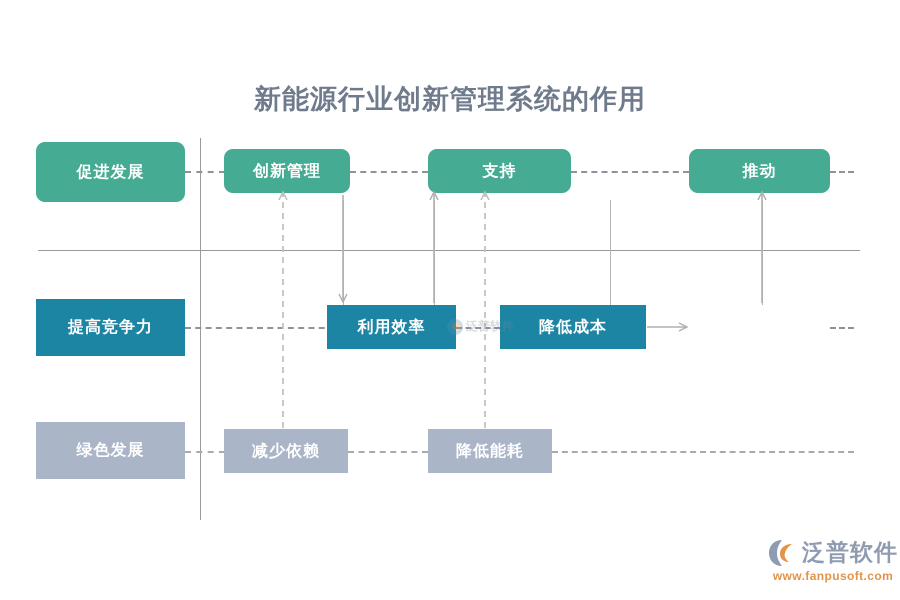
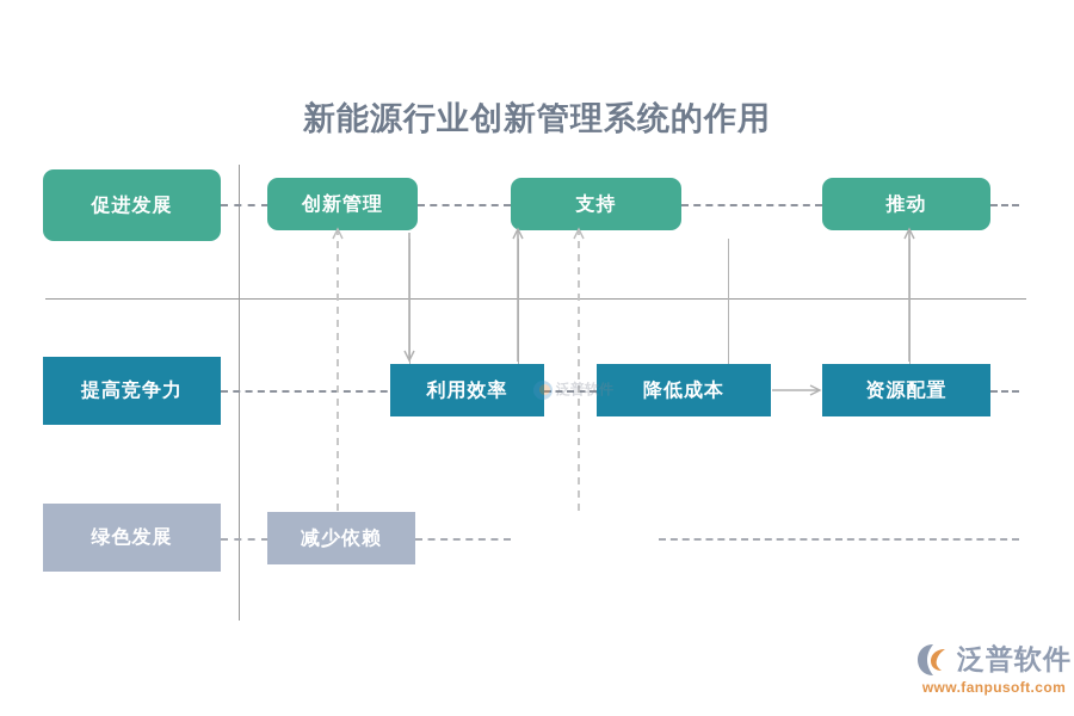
  新能源行业创新管理系统的作用
  促进发展
  创新管理
  支持
  推动
  提高竞争力
  利用效率
  降低成本
+ 资源配置
  绿色发展
  减少依赖
- 降低能耗
  泛普软件
  泛普软件
  www.fanpusoft.com
